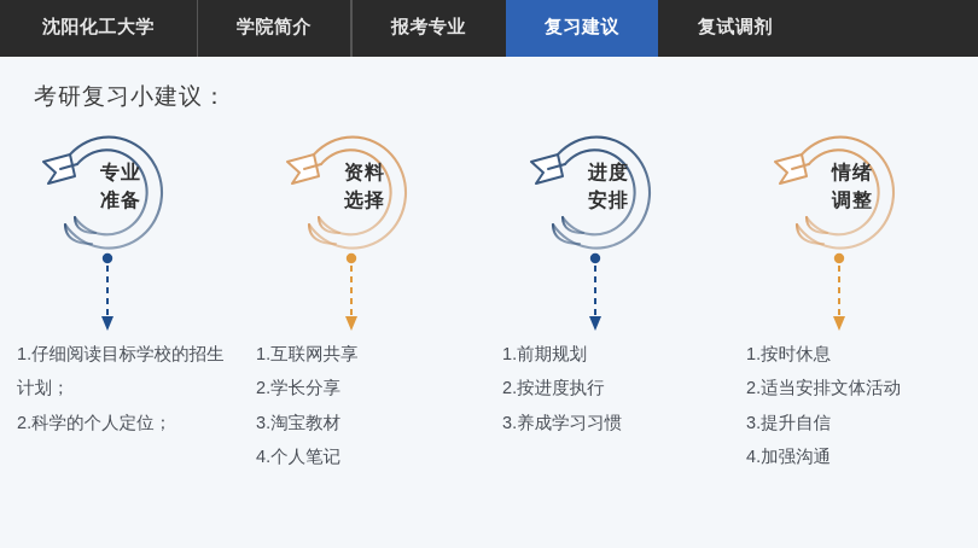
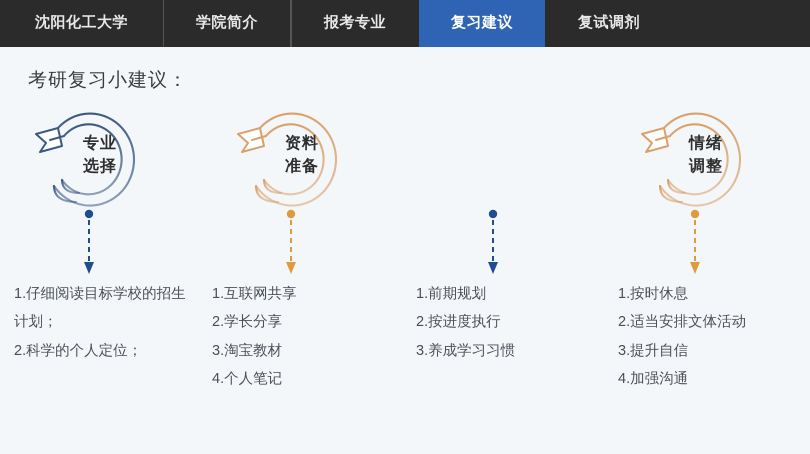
  沈阳化工大学
  学院简介
  报考专业
  复习建议
  复试调剂
  考研复习小建议：
  专业
- 准备
+ 选择
  1.仔细阅读目标学校的招生计划；
  2.科学的个人定位；
  资料
- 选择
+ 准备
  1.互联网共享
  2.学长分享
  3.淘宝教材
  4.个人笔记
- 进度
- 安排
  1.前期规划
  2.按进度执行
  3.养成学习习惯
  情绪
  调整
  1.按时休息
  2.适当安排文体活动
  3.提升自信
  4.加强沟通
